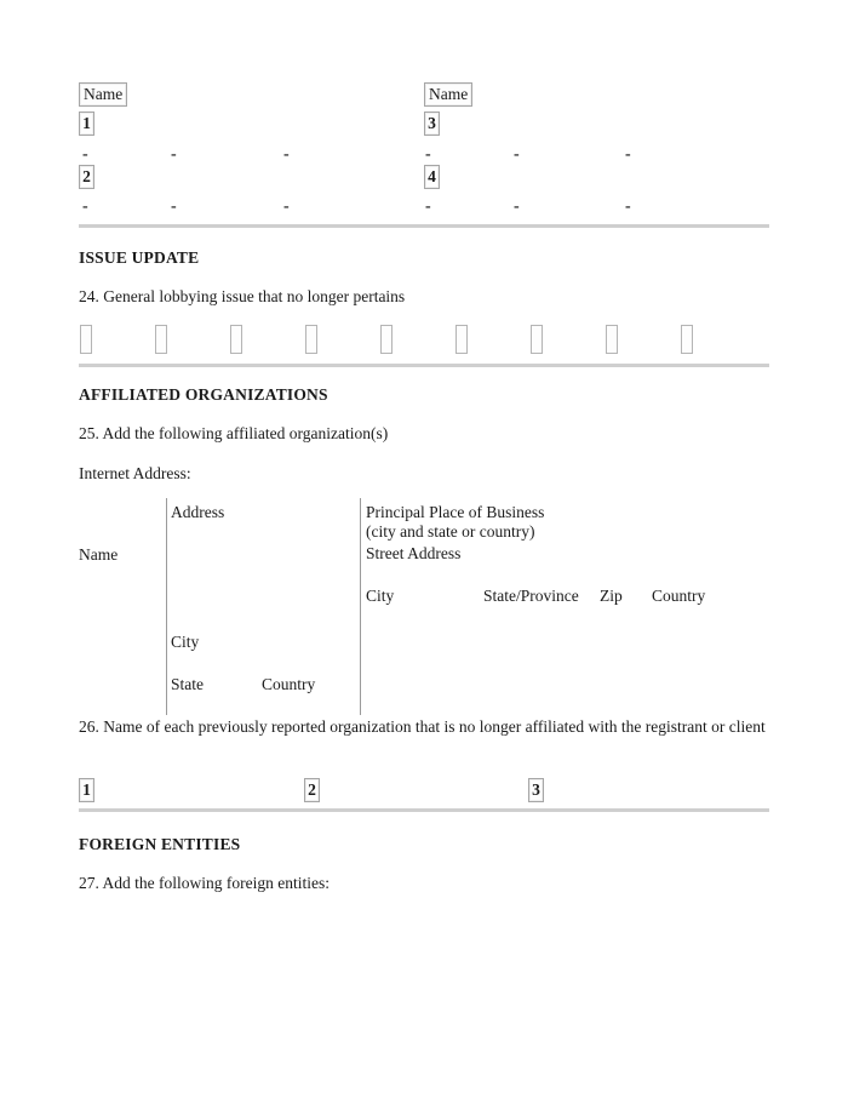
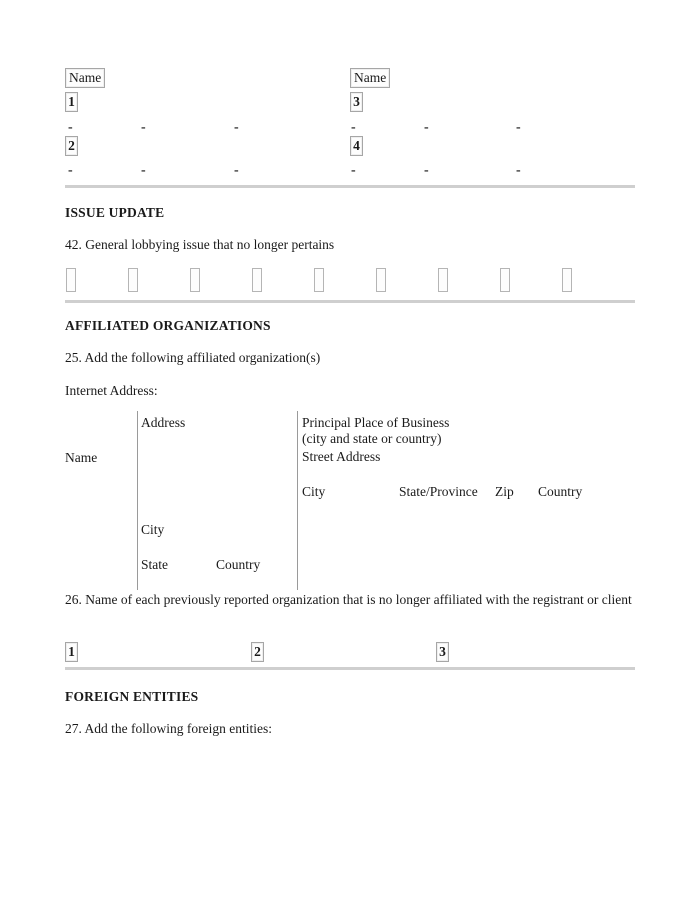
  Name
  Name
  1
  3
  -
  -
  -
  -
  -
  -
  2
  4
  -
  -
  -
  -
  -
  -
  ISSUE UPDATE
- 24. General lobbying issue that no longer pertains
+ 42. General lobbying issue that no longer pertains
  AFFILIATED ORGANIZATIONS
  25. Add the following affiliated organization(s)
  Internet Address:
  Name
  Address
  City
  State
  Country
  Principal Place of Business
  (city and state or country)
  Street Address
  City
  State/Province
  Zip
  Country
  26. Name of each previously reported organization that is no longer affiliated with the registrant or client
  1
  2
  3
  FOREIGN ENTITIES
  27. Add the following foreign entities:
